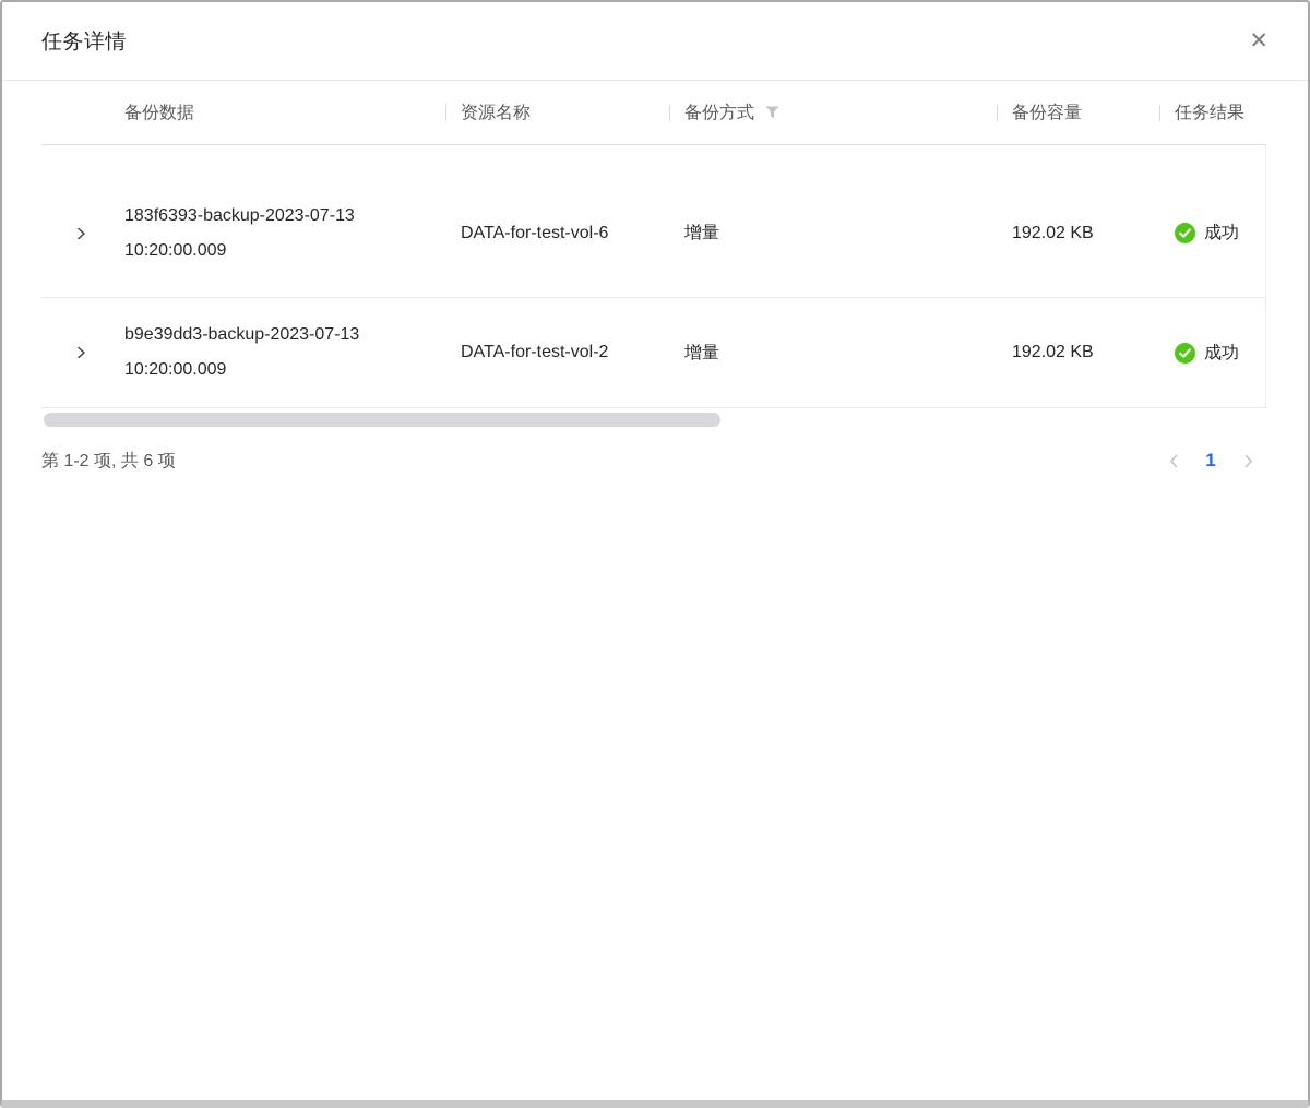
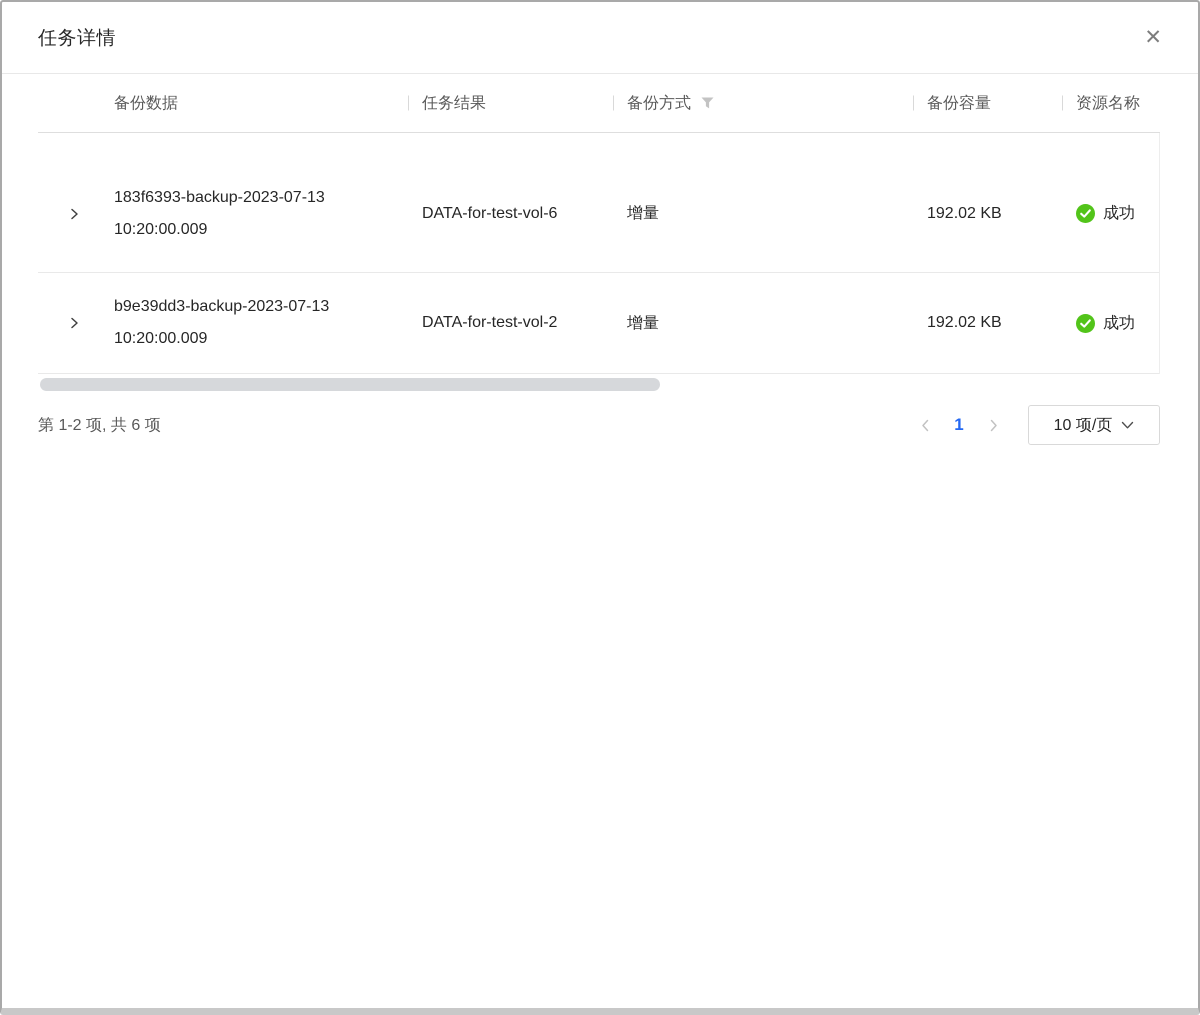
  任务详情
  ✕
  备份数据
- 资源名称
+ 任务结果
  备份方式
  备份容量
- 任务结果
+ 资源名称
  183f6393-backup-2023-07-13 10:20:00.009
  DATA-for-test-vol-6
  增量
  192.02 KB
  成功
  b9e39dd3-backup-2023-07-13 10:20:00.009
  DATA-for-test-vol-2
  增量
  192.02 KB
  成功
  第 1-2 项, 共 6 项
  1
+ 10 项/页
